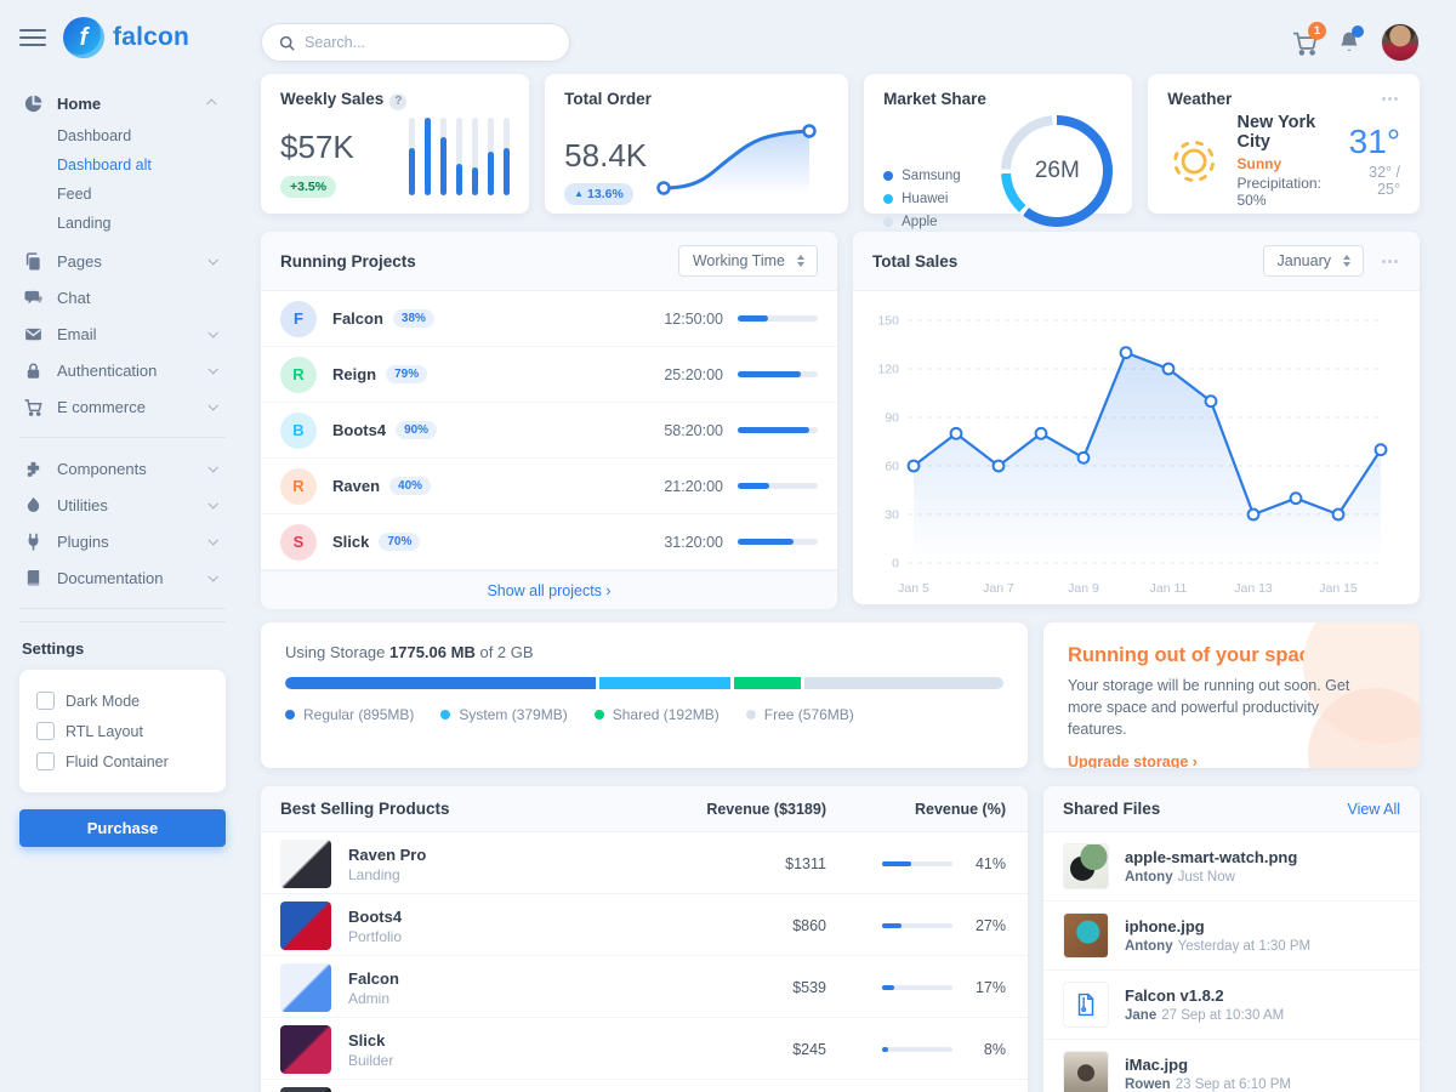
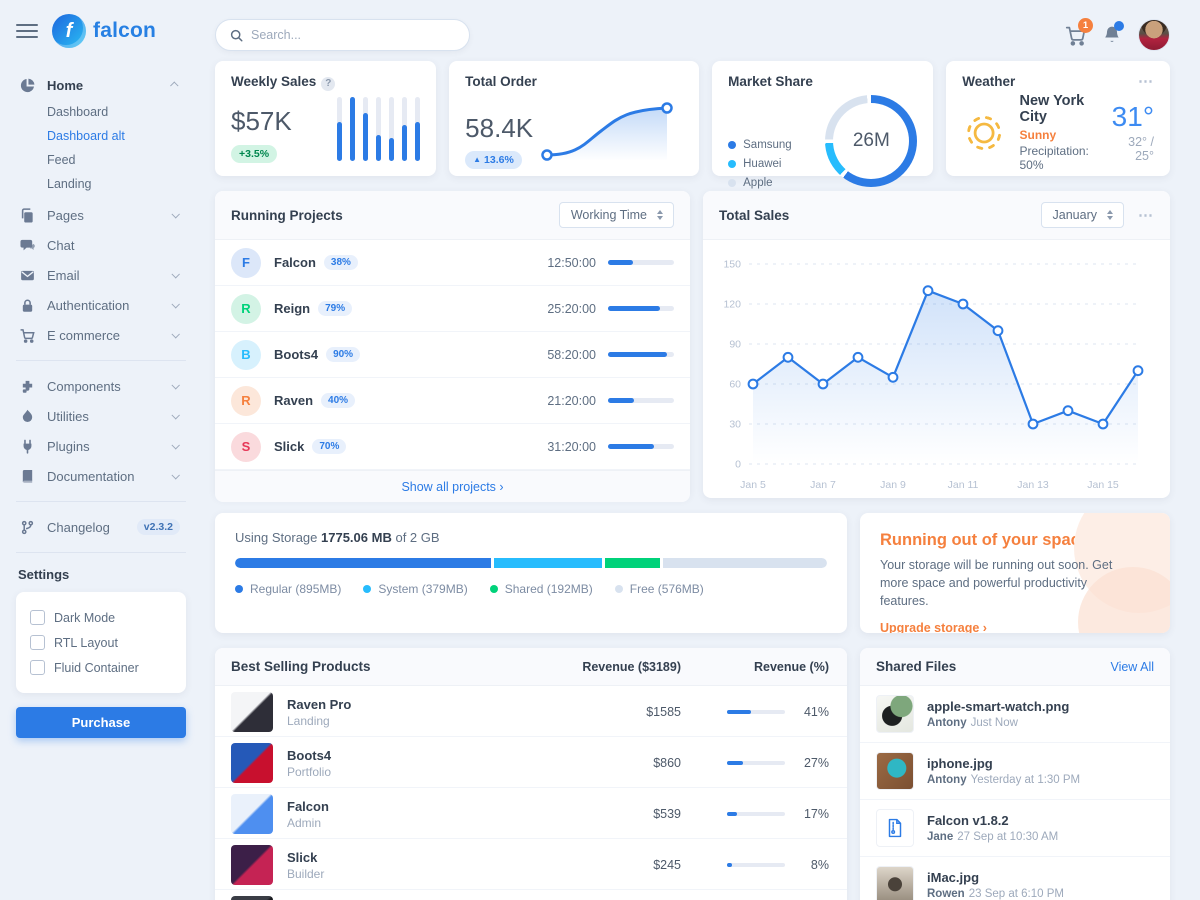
  f
  falcon
  Home
  Dashboard
  Dashboard alt
  Feed
  Landing
  Pages
  Chat
  Email
  Authentication
  E commerce
  Components
  Utilities
  Plugins
  Documentation
+ Changelog
+ v2.3.2
  Settings
  Dark Mode
  RTL Layout
  Fluid Container
  Purchase
  Search...
  1
  Weekly Sales ?
  $57K
  +3.5%
  Total Order
  58.4K
  ▲ 13.6%
  Market Share
  Samsung
  Huawei
  Apple
  26M
  Weather
  ⋯
  New York City
  Sunny
  Precipitation: 50%
  31°
  32° / 25°
  Running Projects
  Working Time
  F
  Falcon
  38%
  12:50:00
  R
  Reign
  79%
  25:20:00
  B
  Boots4
  90%
  58:20:00
  R
  Raven
  40%
  21:20:00
  S
  Slick
  70%
  31:20:00
  Show all projects ›
  Total Sales
  January
  ⋯
  0
  30
  60
  90
  120
  150
  Jan 5
  Jan 7
  Jan 9
  Jan 11
  Jan 13
  Jan 15
  Using Storage 1775.06 MB of 2 GB
  Regular (895MB)
  System (379MB)
  Shared (192MB)
  Free (576MB)
  Running out of your spa
  Your storage will be running out soon. Get more space and powerful productivity features.
  Upgrade storage ›
  Best Selling Products
  Revenue ($3189)
  Revenue (%)
  Raven Pro
  Landing
- $1311
+ $1585
  41%
  Boots4
  Portfolio
  $860
  27%
  Falcon
  Admin
  $539
  17%
  Slick
  Builder
  $245
  8%
  Shared Files
  View All
  apple-smart-watch.png
  Antony Just Now
  iphone.jpg
  Antony Yesterday at 1:30 PM
  Falcon v1.8.2
  Jane 27 Sep at 10:30 AM
  iMac.jpg
  Rowen 23 Sep at 6:10 PM
